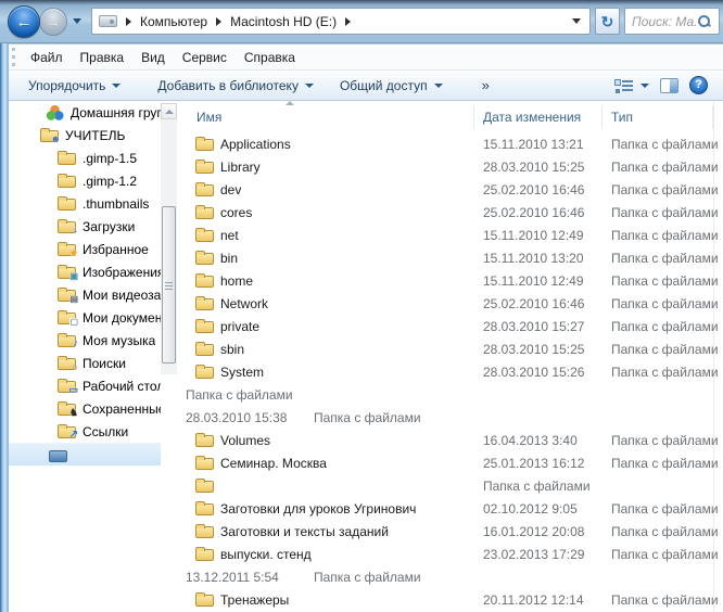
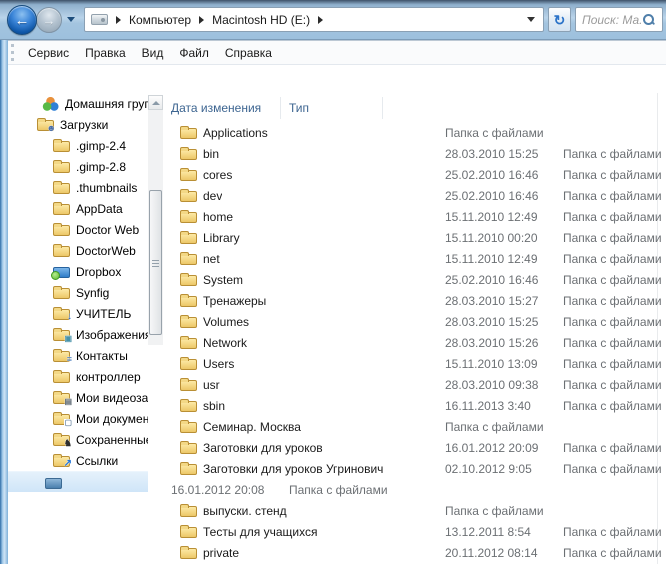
  ←
  →
  Компьютер
  Macintosh HD (E:)
  ↻
  Поиск: Ма.
- Файл
+ Сервис
  Правка
  Вид
- Сервис
+ Файл
  Справка
- Упорядочить
- Добавить в библиотеку
- Общий доступ
- »
- ?
  Домашняя гру
- УЧИТЕЛЬ
+ Загрузки
- .gimp-1.5
+ .gimp-2.4
- .gimp-1.2
+ .gimp-2.8
  .thumbnails
+ AppData
+ Doctor Web
+ DoctorWeb
+ Dropbox
+ Synfig
- Загрузки
+ УЧИТЕЛЬ
- Избранное
  Изображени
+ Контакты
+ контроллер
  Мои видеоза
  Мои докумен
- Моя музыка
- Поиски
- Рабочий стол
  Сохраненны
  Ссылки
- Имя
  Дата изменения
  Тип
  Applications
- 15.11.2010 13:21
  Папка с файлами
- Library
+ bin
  28.03.2010 15:25
  Папка с файлами
- dev
+ cores
  25.02.2010 16:46
  Папка с файлами
- cores
+ dev
  25.02.2010 16:46
  Папка с файлами
- net
+ home
  15.11.2010 12:49
  Папка с файлами
- bin
+ Library
- 15.11.2010 13:20
+ 15.11.2010 00:20
  Папка с файлами
- home
+ net
  15.11.2010 12:49
  Папка с файлами
- Network
+ System
  25.02.2010 16:46
  Папка с файлами
- private
+ Тренажеры
  28.03.2010 15:27
  Папка с файлами
- sbin
+ Volumes
  28.03.2010 15:25
  Папка с файлами
- System
+ Network
  28.03.2010 15:26
  Папка с файлами
+ Users
+ 15.11.2010 13:09
  Папка с файлами
+ usr
- 28.03.2010 15:38
+ 28.03.2010 09:38
  Папка с файлами
- Volumes
+ sbin
- 16.04.2013 3:40
+ 16.11.2013 3:40
  Папка с файлами
  Семинар. Москва
- 25.01.2013 16:12
  Папка с файлами
+ Заготовки для уроков
+ 16.01.2012 20:09
  Папка с файлами
  Заготовки для уроков Угринович
  02.10.2012 9:05
  Папка с файлами
- Заготовки и тексты заданий
  16.01.2012 20:08
  Папка с файлами
  выпуски. стенд
- 23.02.2013 17:29
  Папка с файлами
+ Тесты для учащихся
- 13.12.2011 5:54
+ 13.12.2011 8:54
  Папка с файлами
- Тренажеры
+ private
- 20.11.2012 12:14
+ 20.11.2012 08:14
  Папка с файлами
